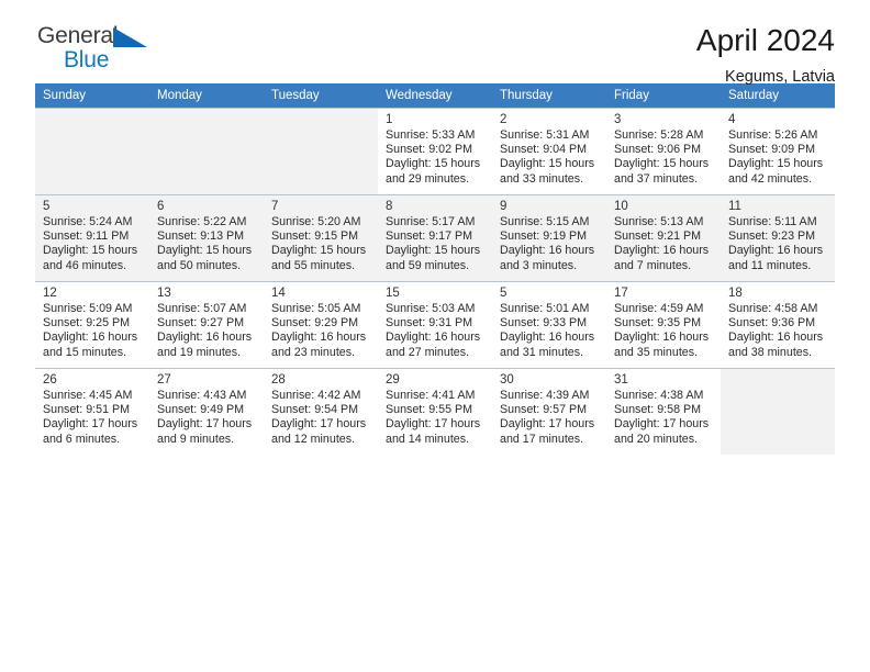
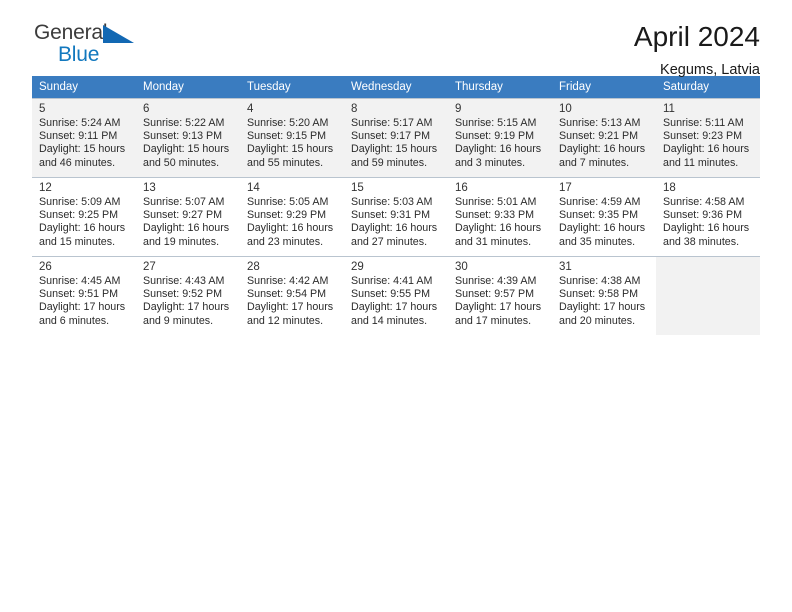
  General
  Blue
  April 2024
  Kegums, Latvia
  Sunday	Monday	Tuesday	Wednesday	Thursday	Friday	Saturday
- 			1Sunrise: 5:33 AMSunset: 9:02 PMDaylight: 15 hours and 29 minutes.	2Sunrise: 5:31 AMSunset: 9:04 PMDaylight: 15 hours and 33 minutes.	3Sunrise: 5:28 AMSunset: 9:06 PMDaylight: 15 hours and 37 minutes.	4Sunrise: 5:26 AMSunset: 9:09 PMDaylight: 15 hours and 42 minutes.
- 5Sunrise: 5:24 AMSunset: 9:11 PMDaylight: 15 hours and 46 minutes.	6Sunrise: 5:22 AMSunset: 9:13 PMDaylight: 15 hours and 50 minutes.	7Sunrise: 5:20 AMSunset: 9:15 PMDaylight: 15 hours and 55 minutes.	8Sunrise: 5:17 AMSunset: 9:17 PMDaylight: 15 hours and 59 minutes.	9Sunrise: 5:15 AMSunset: 9:19 PMDaylight: 16 hours and 3 minutes.	10Sunrise: 5:13 AMSunset: 9:21 PMDaylight: 16 hours and 7 minutes.	11Sunrise: 5:11 AMSunset: 9:23 PMDaylight: 16 hours and 11 minutes.
+ 5Sunrise: 5:24 AMSunset: 9:11 PMDaylight: 15 hours and 46 minutes.	6Sunrise: 5:22 AMSunset: 9:13 PMDaylight: 15 hours and 50 minutes.	4Sunrise: 5:20 AMSunset: 9:15 PMDaylight: 15 hours and 55 minutes.	8Sunrise: 5:17 AMSunset: 9:17 PMDaylight: 15 hours and 59 minutes.	9Sunrise: 5:15 AMSunset: 9:19 PMDaylight: 16 hours and 3 minutes.	10Sunrise: 5:13 AMSunset: 9:21 PMDaylight: 16 hours and 7 minutes.	11Sunrise: 5:11 AMSunset: 9:23 PMDaylight: 16 hours and 11 minutes.
- 12Sunrise: 5:09 AMSunset: 9:25 PMDaylight: 16 hours and 15 minutes.	13Sunrise: 5:07 AMSunset: 9:27 PMDaylight: 16 hours and 19 minutes.	14Sunrise: 5:05 AMSunset: 9:29 PMDaylight: 16 hours and 23 minutes.	15Sunrise: 5:03 AMSunset: 9:31 PMDaylight: 16 hours and 27 minutes.	5Sunrise: 5:01 AMSunset: 9:33 PMDaylight: 16 hours and 31 minutes.	17Sunrise: 4:59 AMSunset: 9:35 PMDaylight: 16 hours and 35 minutes.	18Sunrise: 4:58 AMSunset: 9:36 PMDaylight: 16 hours and 38 minutes.
+ 12Sunrise: 5:09 AMSunset: 9:25 PMDaylight: 16 hours and 15 minutes.	13Sunrise: 5:07 AMSunset: 9:27 PMDaylight: 16 hours and 19 minutes.	14Sunrise: 5:05 AMSunset: 9:29 PMDaylight: 16 hours and 23 minutes.	15Sunrise: 5:03 AMSunset: 9:31 PMDaylight: 16 hours and 27 minutes.	16Sunrise: 5:01 AMSunset: 9:33 PMDaylight: 16 hours and 31 minutes.	17Sunrise: 4:59 AMSunset: 9:35 PMDaylight: 16 hours and 35 minutes.	18Sunrise: 4:58 AMSunset: 9:36 PMDaylight: 16 hours and 38 minutes.
- 26Sunrise: 4:45 AMSunset: 9:51 PMDaylight: 17 hours and 6 minutes.	27Sunrise: 4:43 AMSunset: 9:49 PMDaylight: 17 hours and 9 minutes.	28Sunrise: 4:42 AMSunset: 9:54 PMDaylight: 17 hours and 12 minutes.	29Sunrise: 4:41 AMSunset: 9:55 PMDaylight: 17 hours and 14 minutes.	30Sunrise: 4:39 AMSunset: 9:57 PMDaylight: 17 hours and 17 minutes.	31Sunrise: 4:38 AMSunset: 9:58 PMDaylight: 17 hours and 20 minutes.
+ 26Sunrise: 4:45 AMSunset: 9:51 PMDaylight: 17 hours and 6 minutes.	27Sunrise: 4:43 AMSunset: 9:52 PMDaylight: 17 hours and 9 minutes.	28Sunrise: 4:42 AMSunset: 9:54 PMDaylight: 17 hours and 12 minutes.	29Sunrise: 4:41 AMSunset: 9:55 PMDaylight: 17 hours and 14 minutes.	30Sunrise: 4:39 AMSunset: 9:57 PMDaylight: 17 hours and 17 minutes.	31Sunrise: 4:38 AMSunset: 9:58 PMDaylight: 17 hours and 20 minutes.
